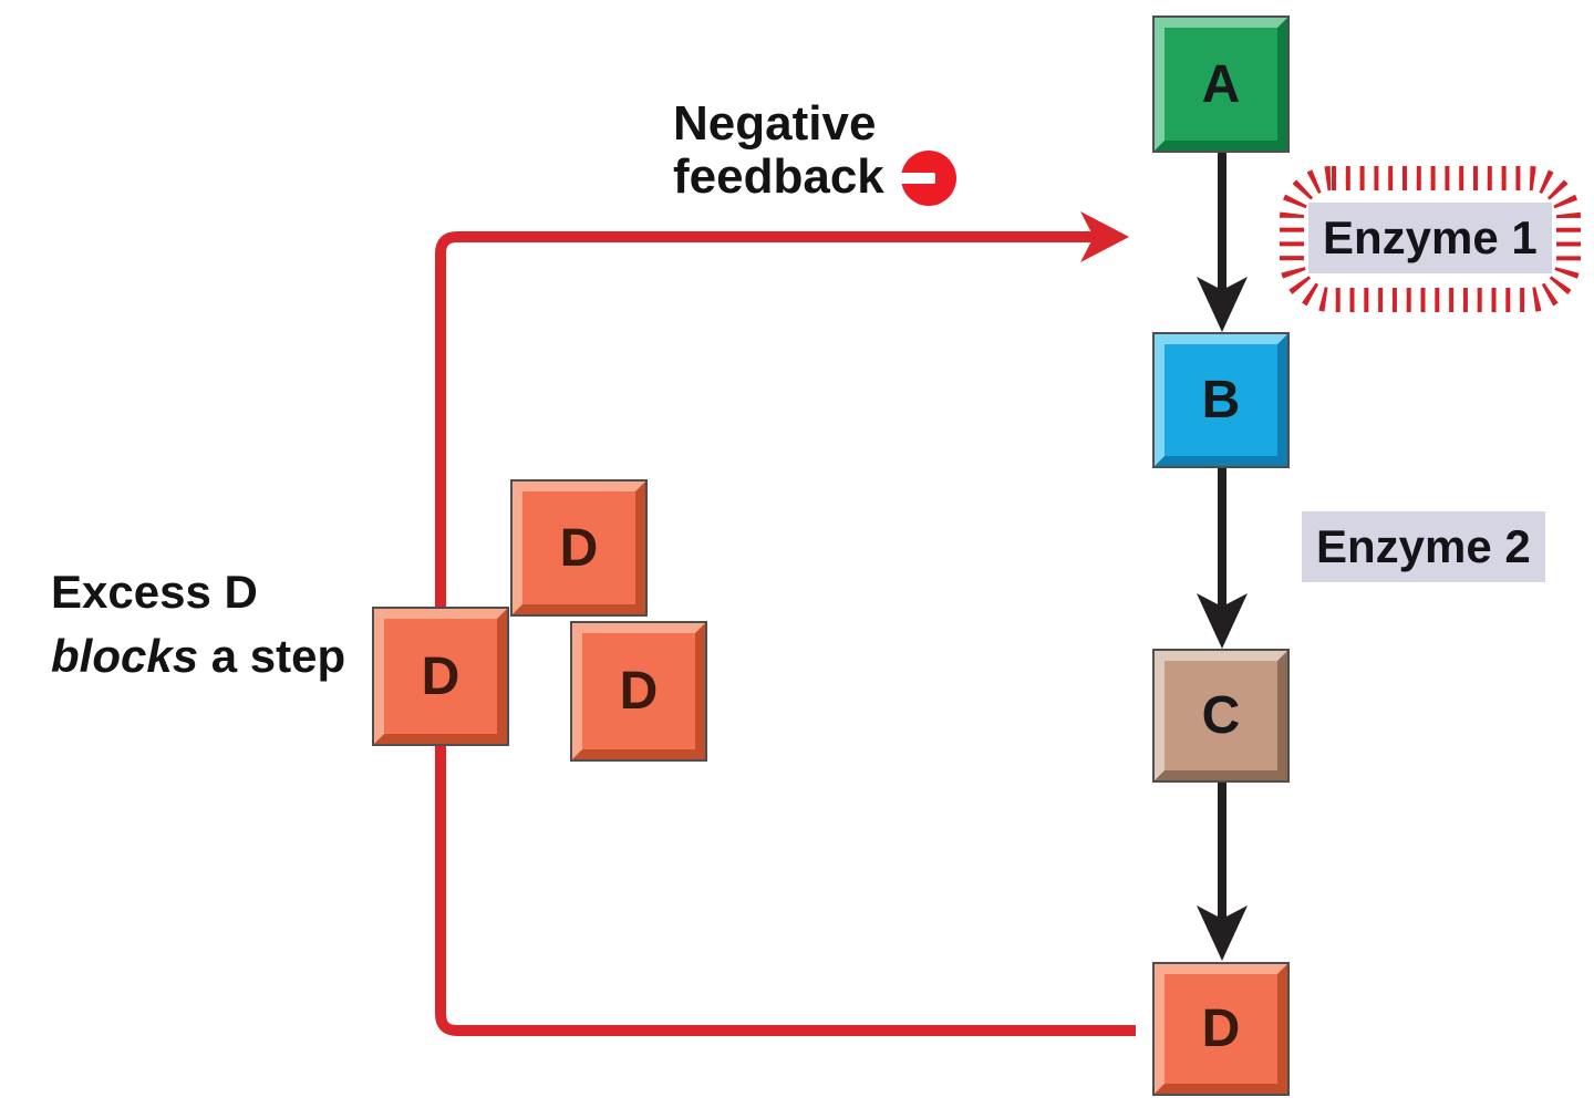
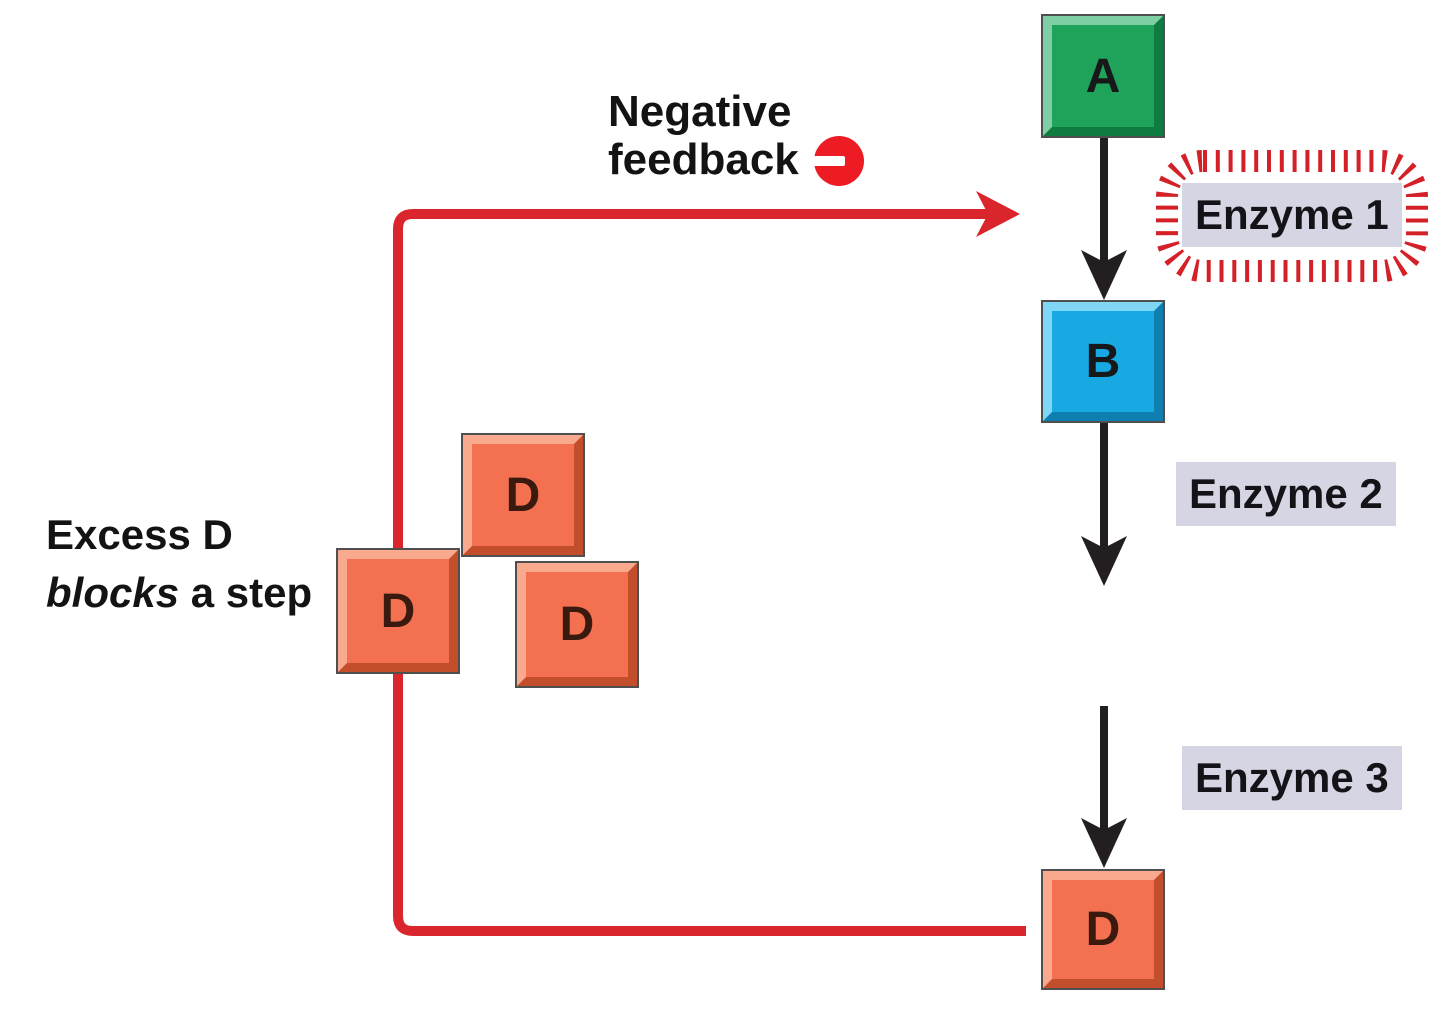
  A
  B
- C
  D
  D
  D
  D
  Enzyme 1
  Enzyme 2
+ Enzyme 3
  Negative
  feedback
  Excess D
  blocks a step
